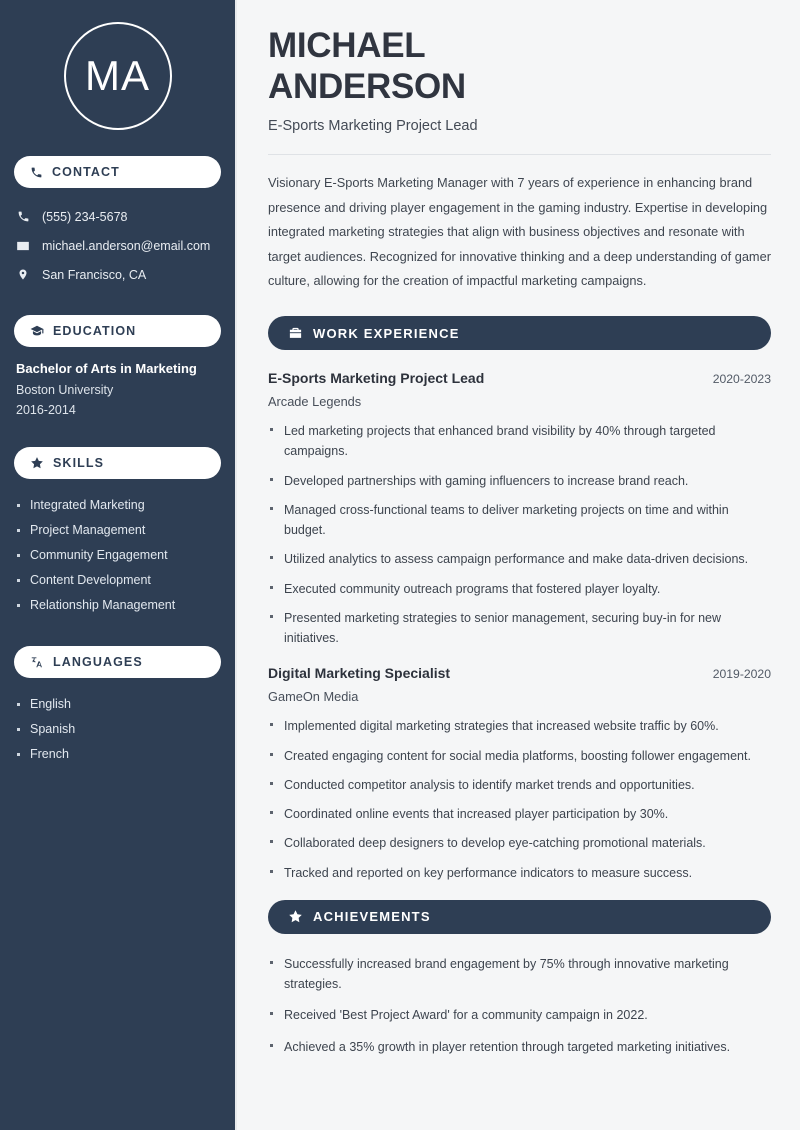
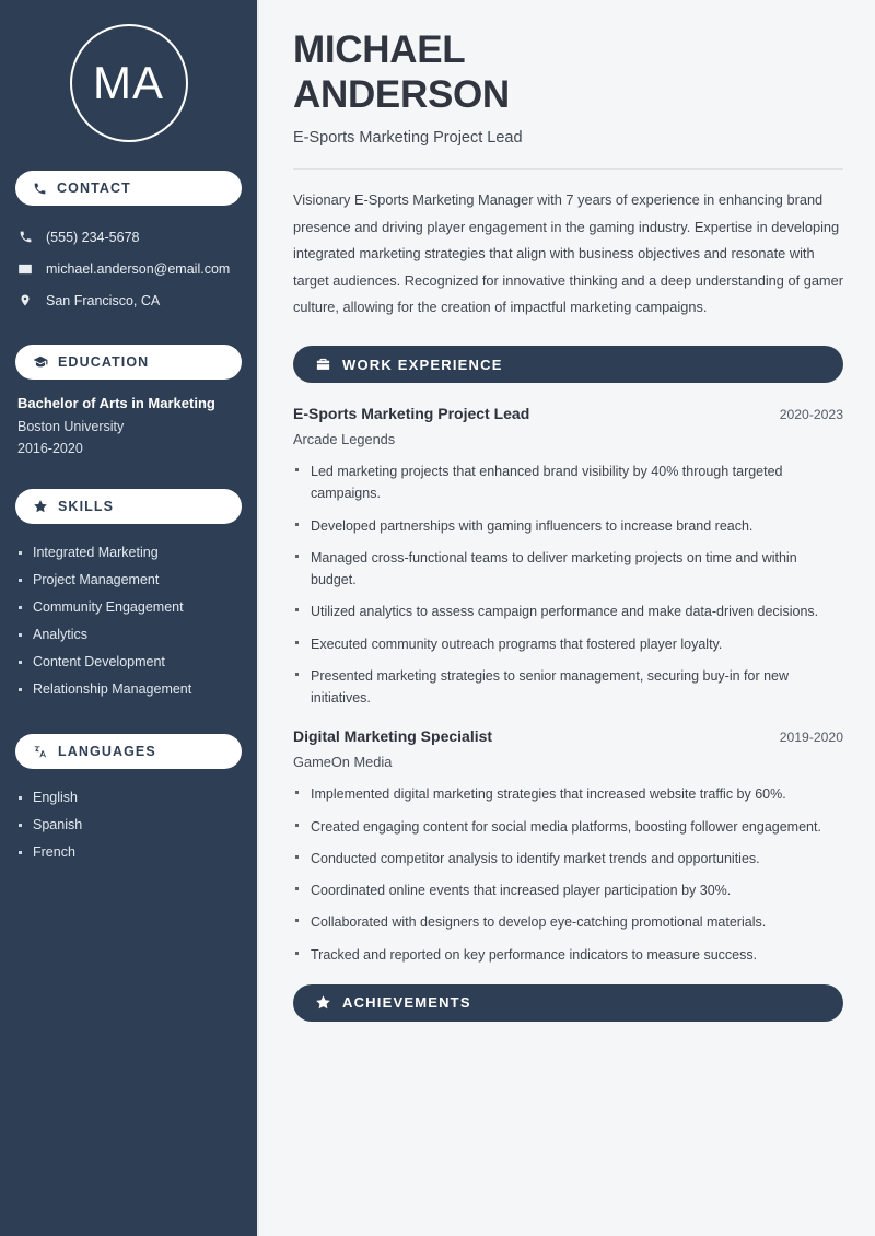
  MA
  CONTACT
  (555) 234-5678
  michael.anderson@email.com
  San Francisco, CA
  EDUCATION
  Bachelor of Arts in Marketing
  Boston University
- 2016-2014
+ 2016-2020
  SKILLS
  Integrated Marketing
  Project Management
  Community Engagement
+ Analytics
  Content Development
  Relationship Management
  LANGUAGES
  English
  Spanish
  French
  MICHAEL
  ANDERSON
  E-Sports Marketing Project Lead
  Visionary E-Sports Marketing Manager with 7 years of experience in enhancing brand presence and driving player engagement in the gaming industry. Expertise in developing integrated marketing strategies that align with business objectives and resonate with target audiences. Recognized for innovative thinking and a deep understanding of gamer culture, allowing for the creation of impactful marketing campaigns.
  WORK EXPERIENCE
  E-Sports Marketing Project Lead
  2020-2023
  Arcade Legends
  Led marketing projects that enhanced brand visibility by 40% through targeted campaigns.
  Developed partnerships with gaming influencers to increase brand reach.
  Managed cross-functional teams to deliver marketing projects on time and within budget.
  Utilized analytics to assess campaign performance and make data-driven decisions.
  Executed community outreach programs that fostered player loyalty.
  Presented marketing strategies to senior management, securing buy-in for new initiatives.
  Digital Marketing Specialist
  2019-2020
  GameOn Media
  Implemented digital marketing strategies that increased website traffic by 60%.
  Created engaging content for social media platforms, boosting follower engagement.
  Conducted competitor analysis to identify market trends and opportunities.
  Coordinated online events that increased player participation by 30%.
- Collaborated deep designers to develop eye-catching promotional materials.
+ Collaborated with designers to develop eye-catching promotional materials.
  Tracked and reported on key performance indicators to measure success.
  ACHIEVEMENTS
- Successfully increased brand engagement by 75% through innovative marketing strategies.
- Received 'Best Project Award' for a community campaign in 2022.
- Achieved a 35% growth in player retention through targeted marketing initiatives.
